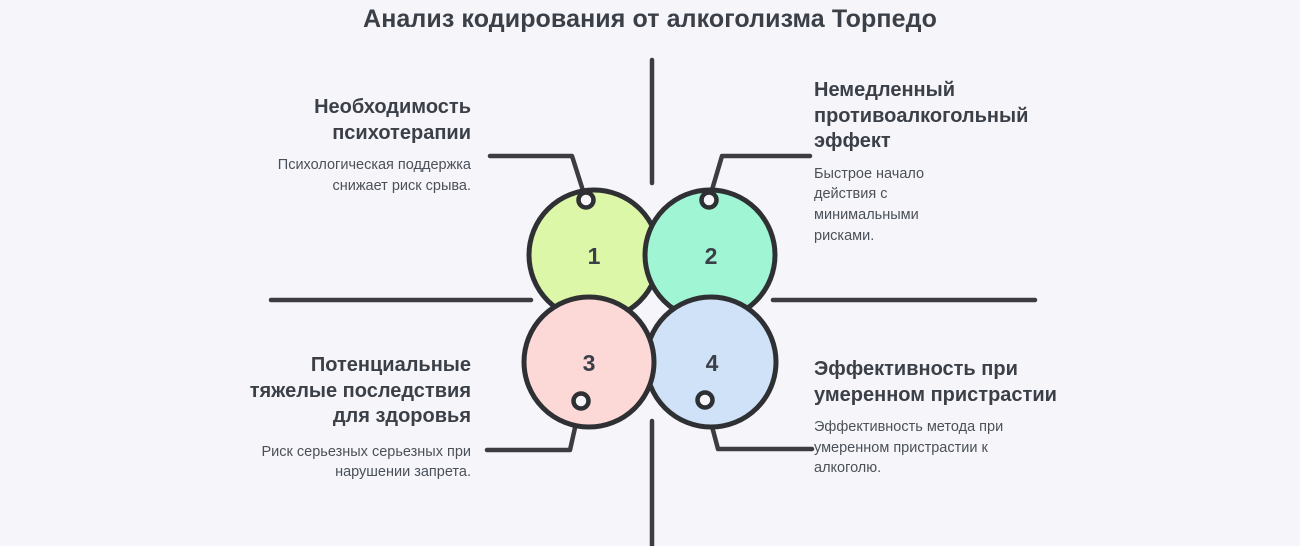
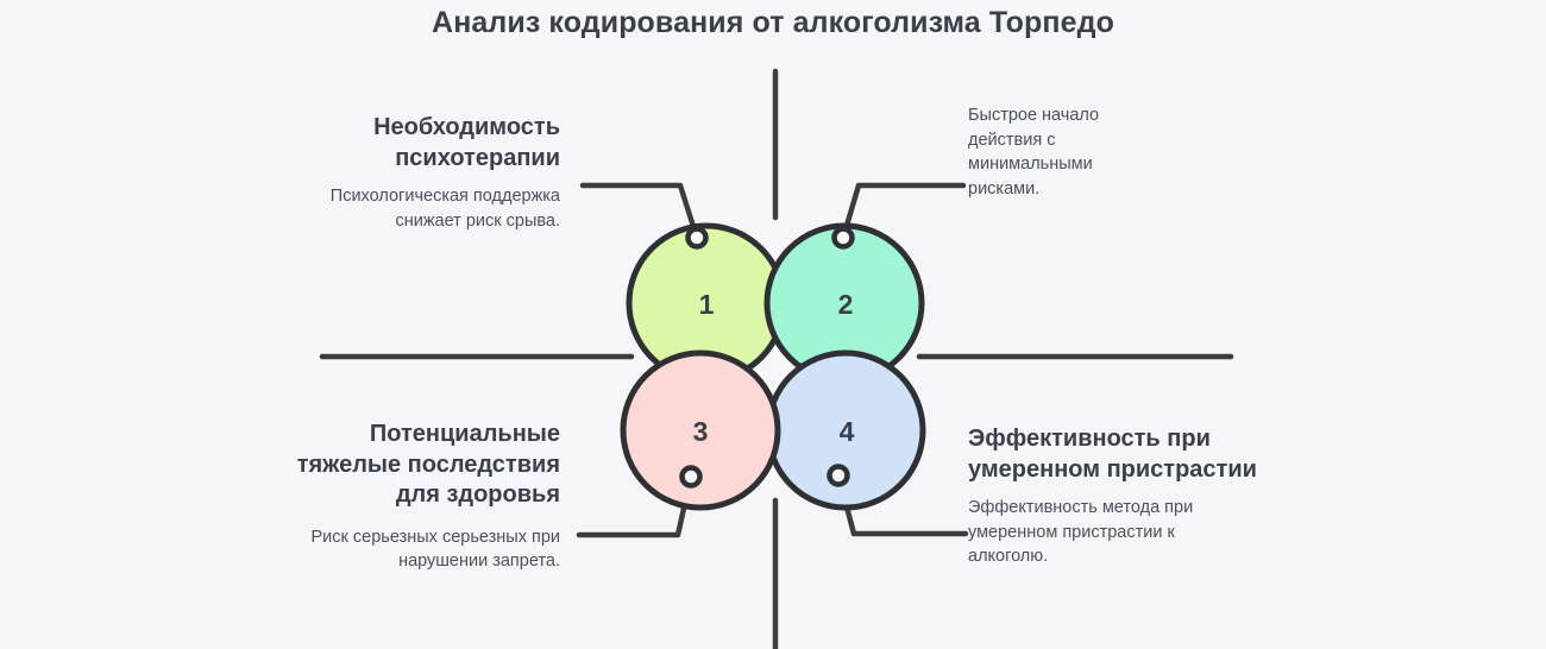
  Анализ кодирования от алкоголизма Торпедо
  1
  2
  3
  4
  Необходимость психотерапии
  Психологическая поддержка снижает риск срыва.
- Немедленный противоалкогольный эффект
  Быстрое начало действия с минимальными рисками.
  Потенциальные тяжелые последствия для здоровья
  Риск серьезных серьезных при нарушении запрета.
  Эффективность при умеренном пристрастии
  Эффективность метода при умеренном пристрастии к алкоголю.
